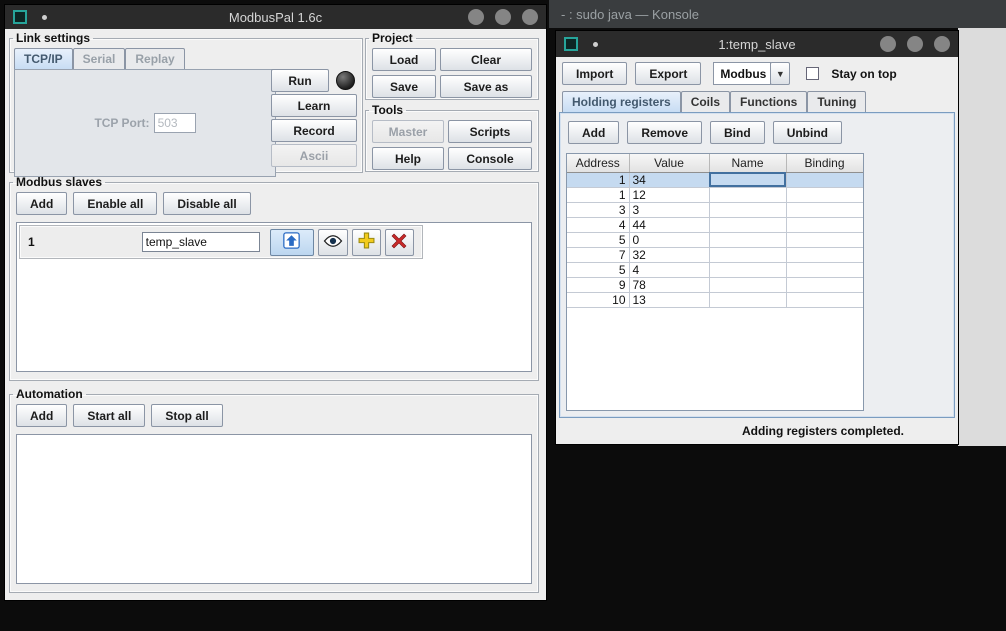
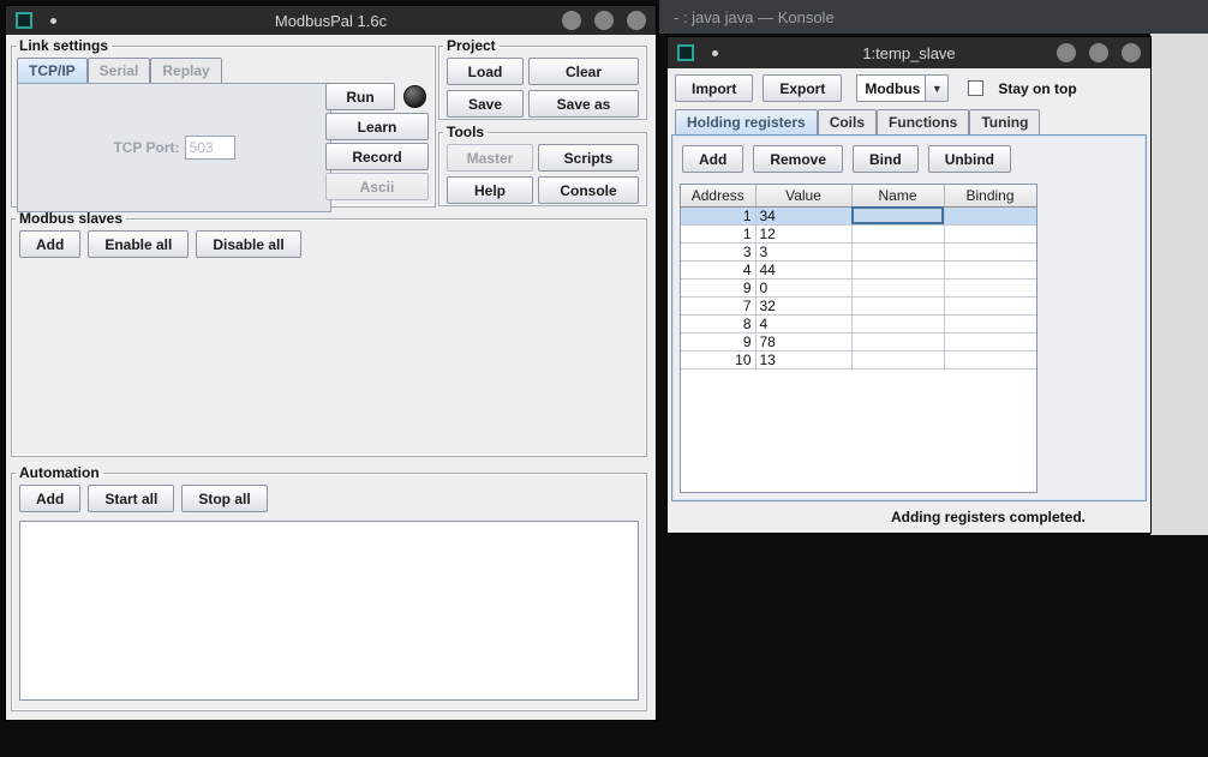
- - : sudo java — Konsole
+ - : java java — Konsole
  ModbusPal 1.6c
  Link settings
  TCP/IP
  Serial
  Replay
  TCP Port:
  503
  Run
  Learn
  Record
  Ascii
  Project
  Load
  Clear
  Save
  Save as
  Tools
  Master
  Scripts
  Help
  Console
  Modbus slaves
  Add
  Enable all
  Disable all
- 1
- temp_slave
  Automation
  Add
  Start all
  Stop all
  1:temp_slave
  Import
  Export
  Modbus
  ▼
  Stay on top
  Holding registers
  Coils
  Functions
  Tuning
  Add
  Remove
  Bind
  Unbind
  Address	Value	Name	Binding
  1	34
  1	12
  3	3
  4	44
- 5	0
+ 9	0
  7	32
- 5	4
+ 8	4
  9	78
  10	13
  Adding registers completed.
